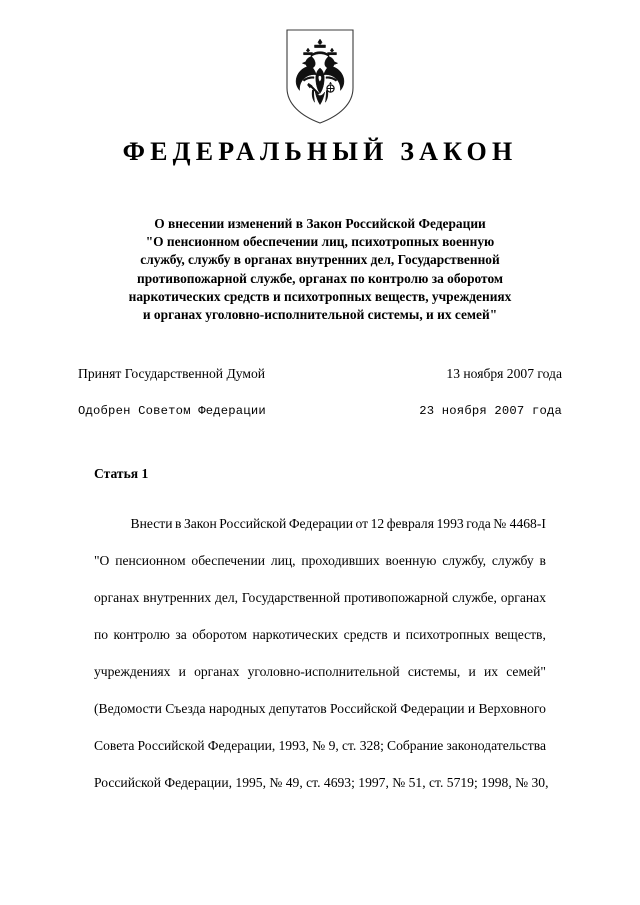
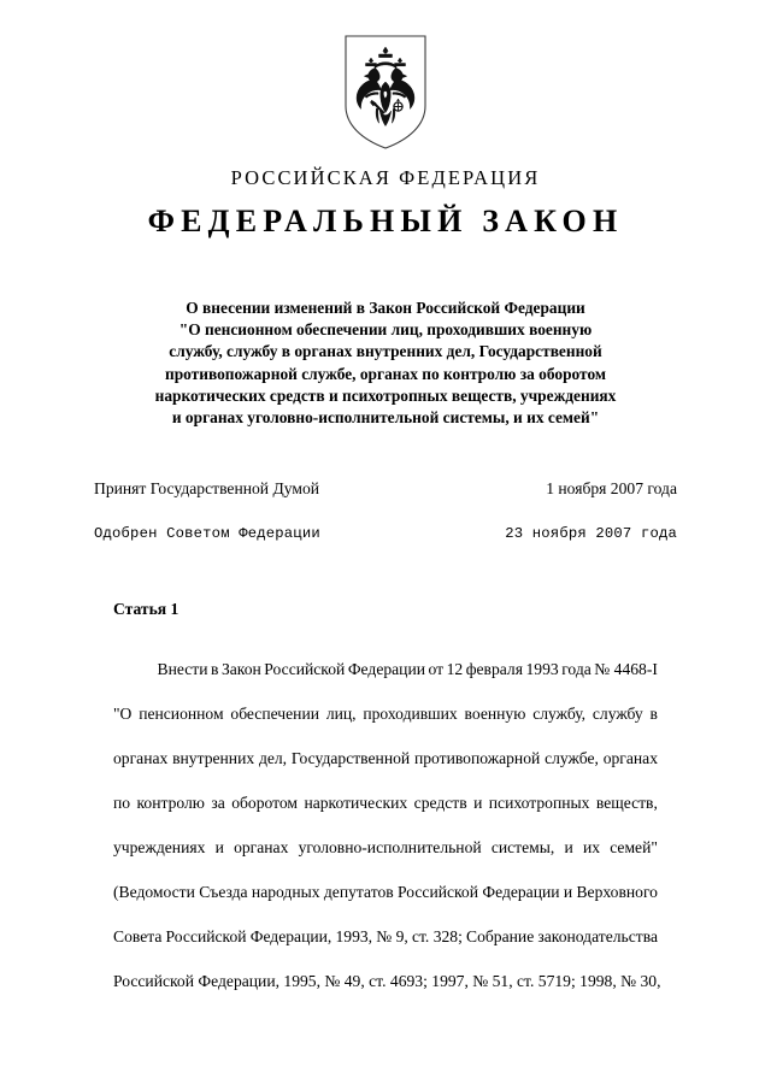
+ РОССИЙСКАЯ ФЕДЕРАЦИЯ
  ФЕДЕРАЛЬНЫЙ ЗАКОН
  О внесении изменений в Закон Российской Федерации
- "О пенсионном обеспечении лиц, психотропных военную
+ "О пенсионном обеспечении лиц, проходивших военную
  службу, службу в органах внутренних дел, Государственной
  противопожарной службе, органах по контролю за оборотом
  наркотических средств и психотропных веществ, учреждениях
  и органах уголовно-исполнительной системы, и их семей"
  Принят Государственной Думой
- 13 ноября 2007 года
+ 1 ноября 2007 года
  Одобрен Советом Федерации
  23 ноября 2007 года
  Статья 1
  Внести
  в
  Закон
  Российской
  Федерации
  от
  12
  февраля
  1993
  года
  № 4468-I
  "О
  пенсионном
  обеспечении
  лиц,
  проходивших
  военную
  службу,
  службу
  в
  органах
  внутренних
  дел,
  Государственной
  противопожарной
  службе,
  органах
  по
  контролю
  за
  оборотом
  наркотических
  средств
  и
  психотропных
  веществ,
  учреждениях
  и
  органах
  уголовно-исполнительной
  системы,
  и
  их
  семей"
  (Ведомости
  Съезда
  народных
  депутатов
  Российской
  Федерации
  и
  Верховного
  Совета
  Российской
  Федерации,
  1993,
  № 9,
  ст. 328;
  Собрание
  законодательства
  Российской Федерации, 1995, № 49, ст. 4693; 1997, № 51, ст. 5719; 1998, № 30,
